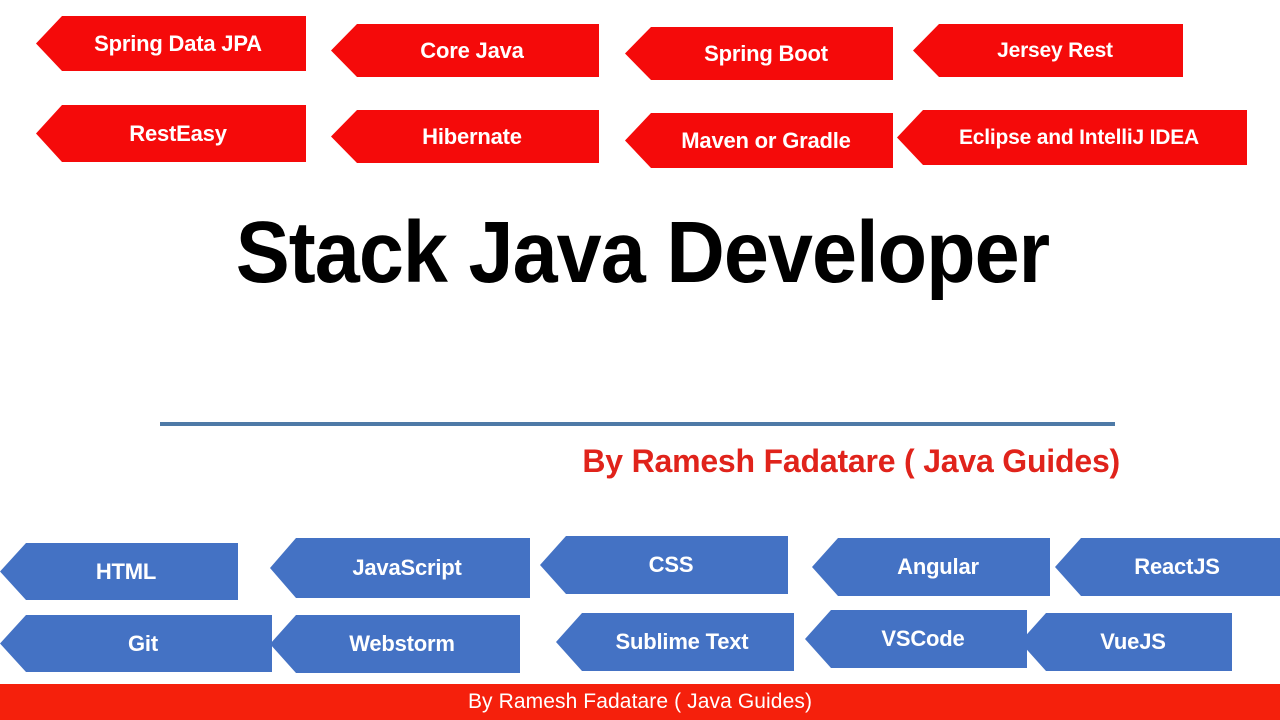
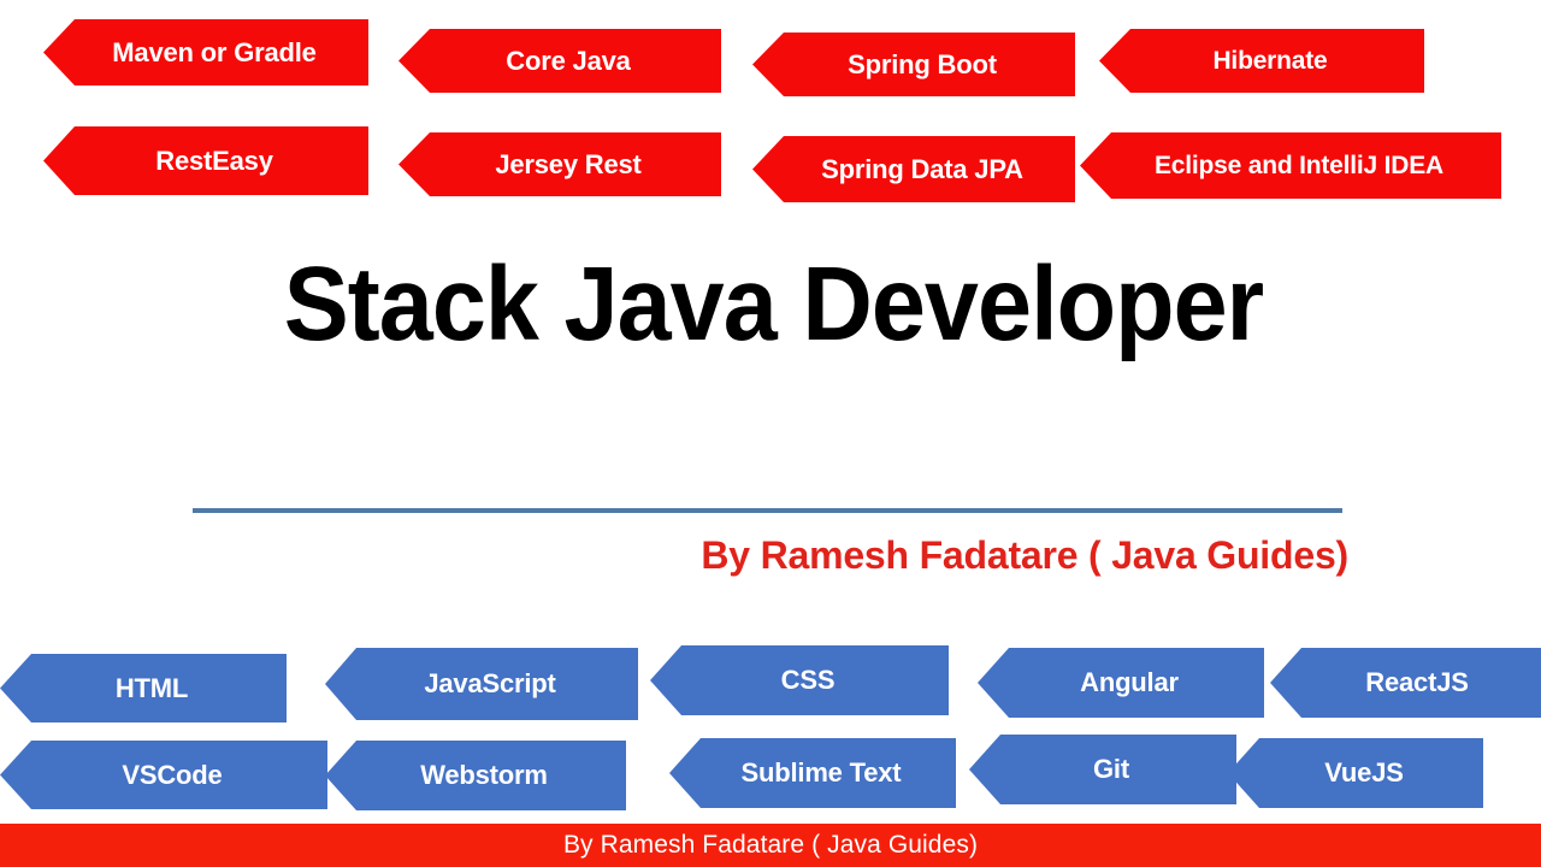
- Spring Data JPA
+ Maven or Gradle
  Core Java
  Spring Boot
- Jersey Rest
+ Hibernate
  RestEasy
- Hibernate
+ Jersey Rest
- Maven or Gradle
+ Spring Data JPA
  Eclipse and IntelliJ IDEA
  Stack Java Developer
  By Ramesh Fadatare ( Java Guides)
  HTML
  JavaScript
  CSS
  Angular
  ReactJS
- Git
+ VSCode
  Webstorm
  Sublime Text
- VSCode
+ Git
  VueJS
  By Ramesh Fadatare ( Java Guides)
